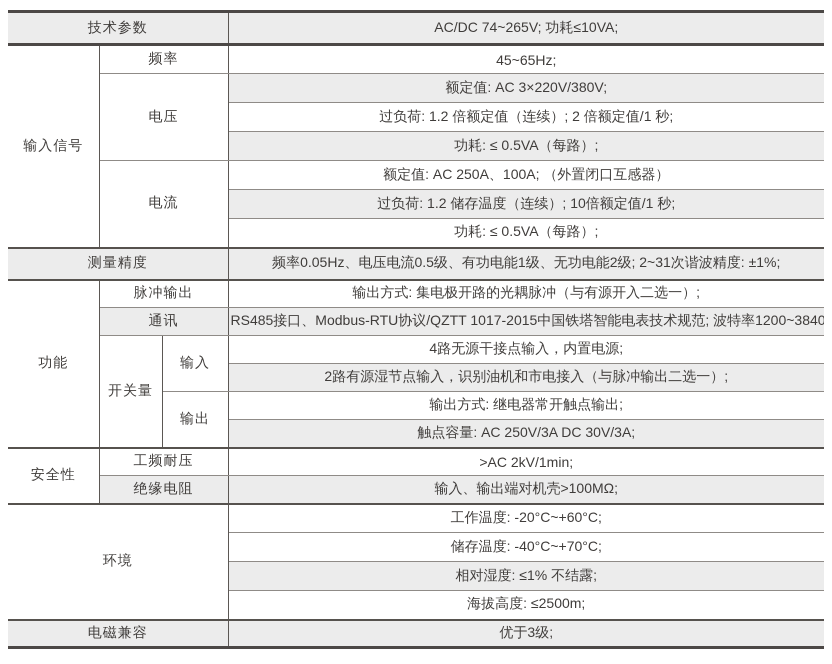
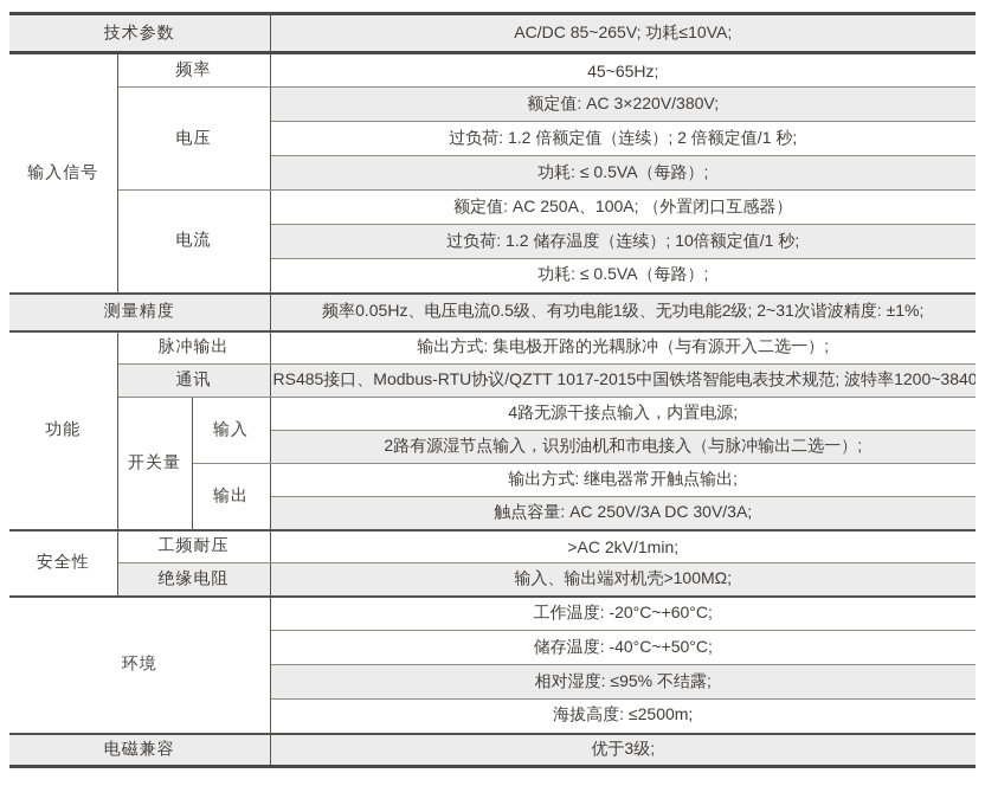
- 技术参数	AC/DC 74~265V; 功耗≤10VA;
+ 技术参数	AC/DC 85~265V; 功耗≤10VA;
  输入信号	频率	45~65Hz;
  电压	额定值: AC 3×220V/380V;
  过负荷: 1.2 倍额定值（连续）; 2 倍额定值/1 秒;
  功耗: ≤ 0.5VA（每路）;
  电流	额定值: AC 250A、100A; （外置闭口互感器）
  过负荷: 1.2 储存温度（连续）; 10倍额定值/1 秒;
  功耗: ≤ 0.5VA（每路）;
  测量精度	频率0.05Hz、电压电流0.5级、有功电能1级、无功电能2级; 2~31次谐波精度: ±1%;
  功能	脉冲输出	输出方式: 集电极开路的光耦脉冲（与有源开入二选一）;
  通讯	RS485接口、Modbus-RTU协议/QZTT 1017-2015中国铁塔智能电表技术规范; 波特率1200~3840
  开关量	输入	4路无源干接点输入，内置电源;
  2路有源湿节点输入，识别油机和市电接入（与脉冲输出二选一）;
  输出	输出方式: 继电器常开触点输出;
  触点容量: AC 250V/3A DC 30V/3A;
  安全性	工频耐压	>AC 2kV/1min;
  绝缘电阻	输入、输出端对机壳>100MΩ;
  环境	工作温度: -20°C~+60°C;
- 储存温度: -40°C~+70°C;
+ 储存温度: -40°C~+50°C;
- 相对湿度: ≤1% 不结露;
+ 相对湿度: ≤95% 不结露;
  海拔高度: ≤2500m;
  电磁兼容	优于3级;
